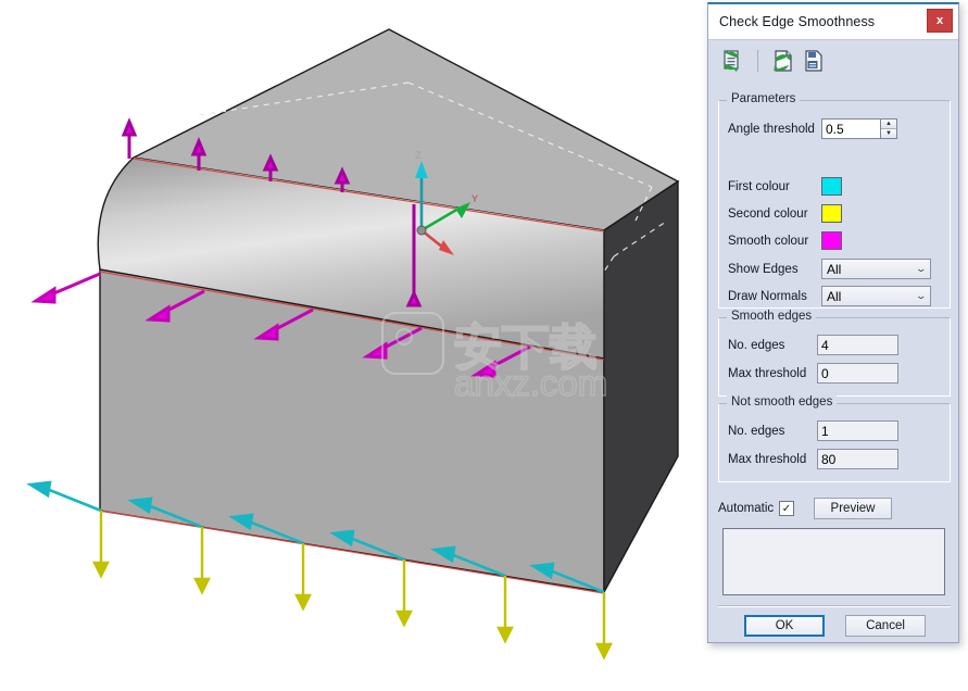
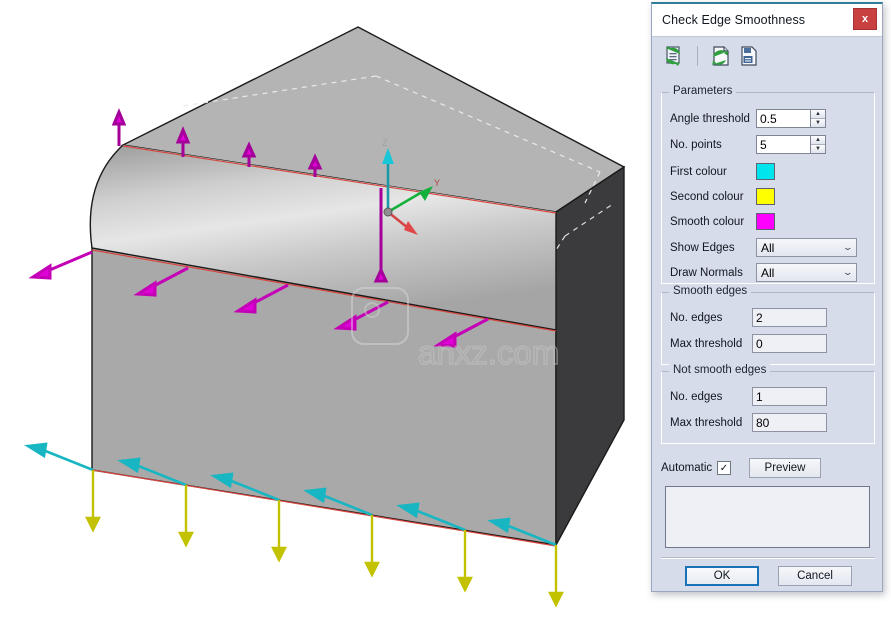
  Z
  Y
- 安下载
  anxz.com
  Check Edge Smoothness
  x
  Parameters
  Angle threshold
  0.5
+ No. points
+ 5
  First colour
  Second colour
  Smooth colour
  Show Edges
  All
  ⌄
  Draw Normals
  All
  ⌄
  Smooth edges
  No. edges
- 4
+ 2
  Max threshold
  0
  Not smooth edges
  No. edges
  1
  Max threshold
  80
  Automatic
  ✓
  Preview
  OK
  Cancel
